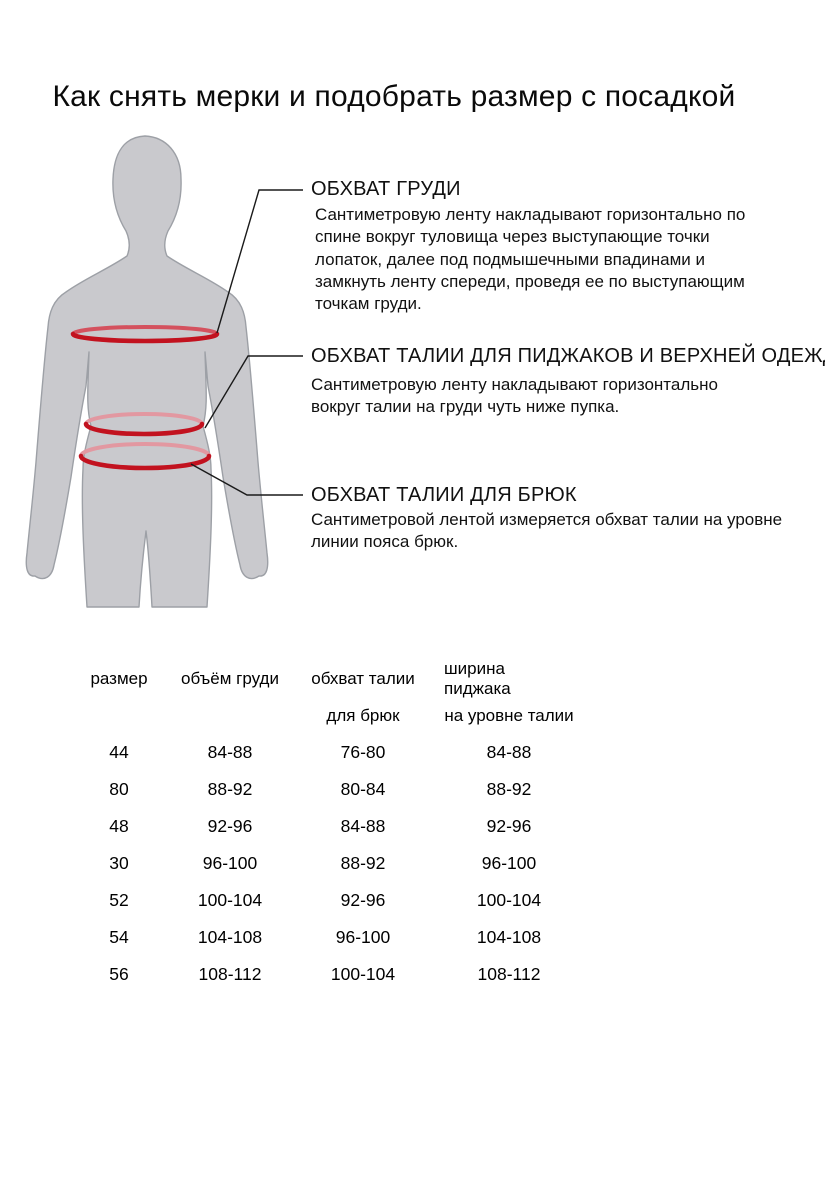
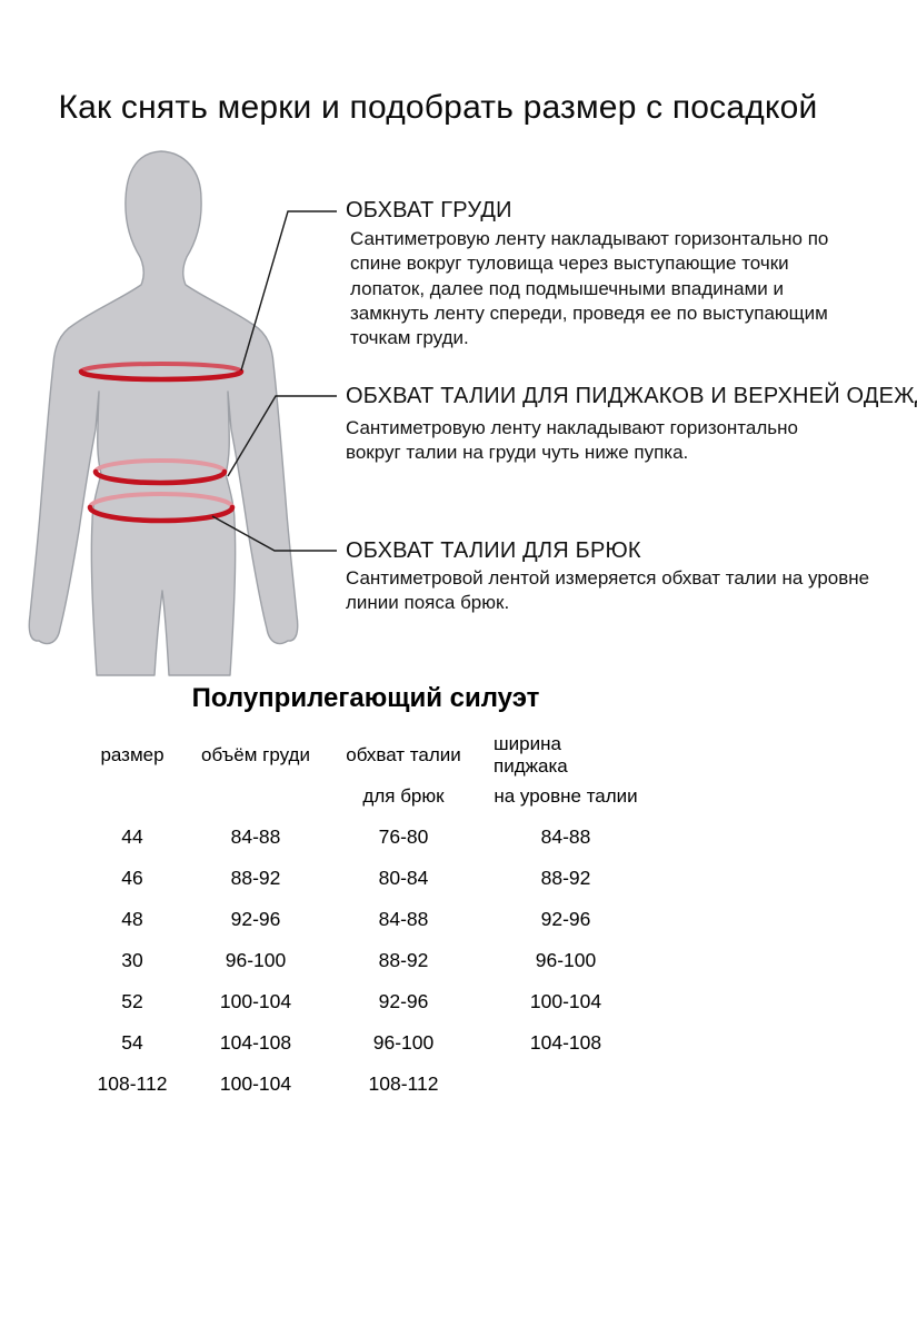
  Как снять мерки и подобрать размер с посадкой
  ОБХВАТ ГРУДИ
  Сантиметровую ленту накладывают горизонтально по спине вокруг туловища через выступающие точки лопаток, далее под подмышечными впадинами и замкнуть ленту спереди, проведя ее по выступающим точкам груди.
  ОБХВАТ ТАЛИИ ДЛЯ ПИДЖАКОВ И ВЕРХНЕЙ ОДЕЖ
  Сантиметровую ленту накладывают горизонтально вокруг талии на груди чуть ниже пупка.
  ОБХВАТ ТАЛИИ ДЛЯ БРЮК
  Сантиметровой лентой измеряется обхват талии на уровне линии пояса брюк.
+ Полуприлегающий силуэт
  размер
  объём груди
  обхват талии
  ширина пиджака
  для брюк
  на уровне талии
  44
  84-88
  76-80
  84-88
- 80
+ 46
  88-92
  80-84
  88-92
  48
  92-96
  84-88
  92-96
  30
  96-100
  88-92
  96-100
  52
  100-104
  92-96
  100-104
  54
  104-108
  96-100
  104-108
- 56
  108-112
  100-104
  108-112
